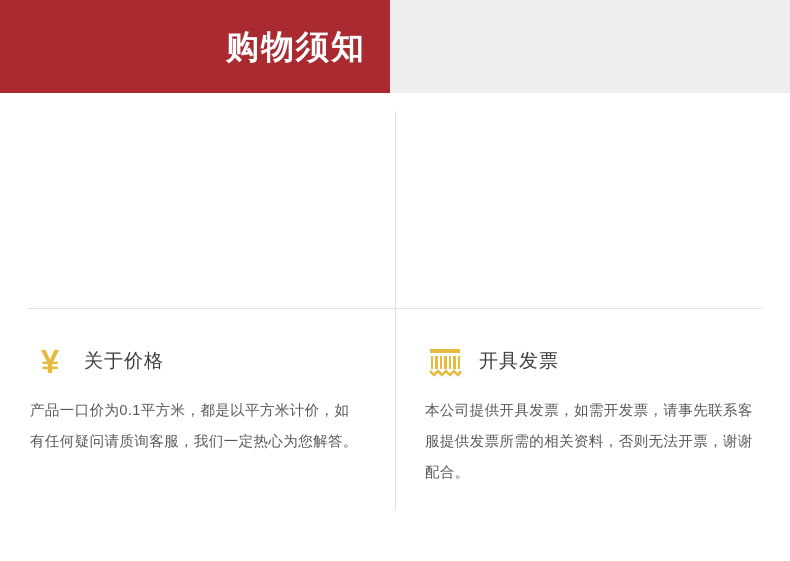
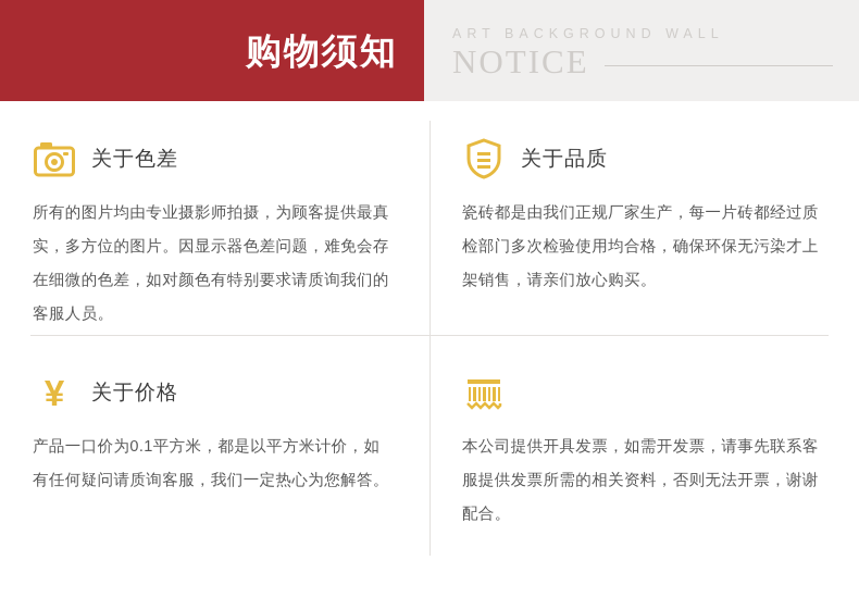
  购物须知
+ ART BACKGROUND WALL
+ NOTICE
+ 关于色差
+ 所有的图片均由专业摄影师拍摄，为顾客提供最真实，多方位的图片。因显示器色差问题，难免会存在细微的色差，如对颜色有特别要求请质询我们的客服人员。
+ 关于品质
+ 瓷砖都是由我们正规厂家生产，每一片砖都经过质检部门多次检验使用均合格，确保环保无污染才上架销售，请亲们放心购买。
  ¥
  关于价格
  产品一口价为0.1平方米，都是以平方米计价，如有任何疑问请质询客服，我们一定热心为您解答。
- 开具发票
  本公司提供开具发票，如需开发票，请事先联系客服提供发票所需的相关资料，否则无法开票，谢谢配合。
